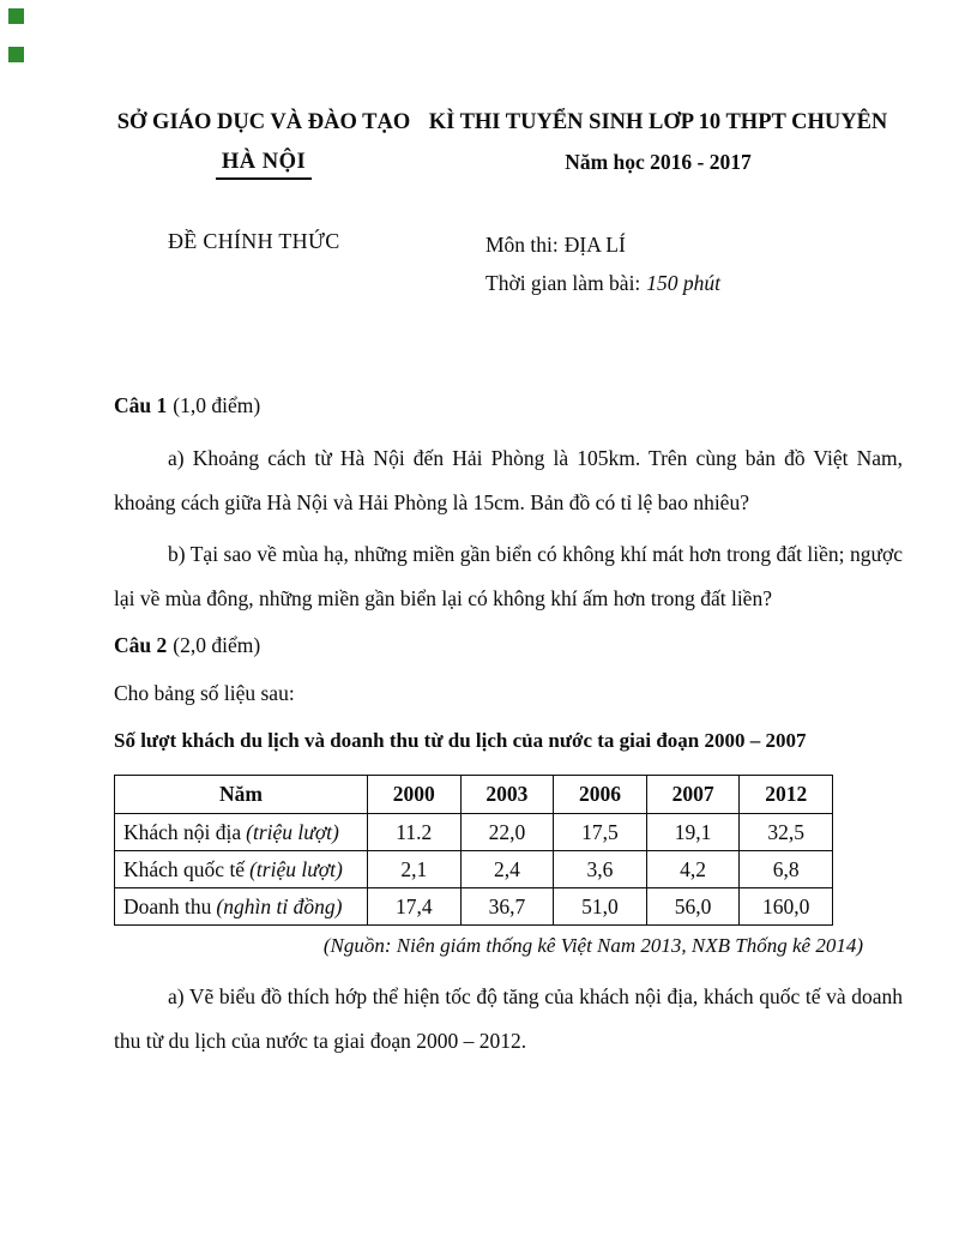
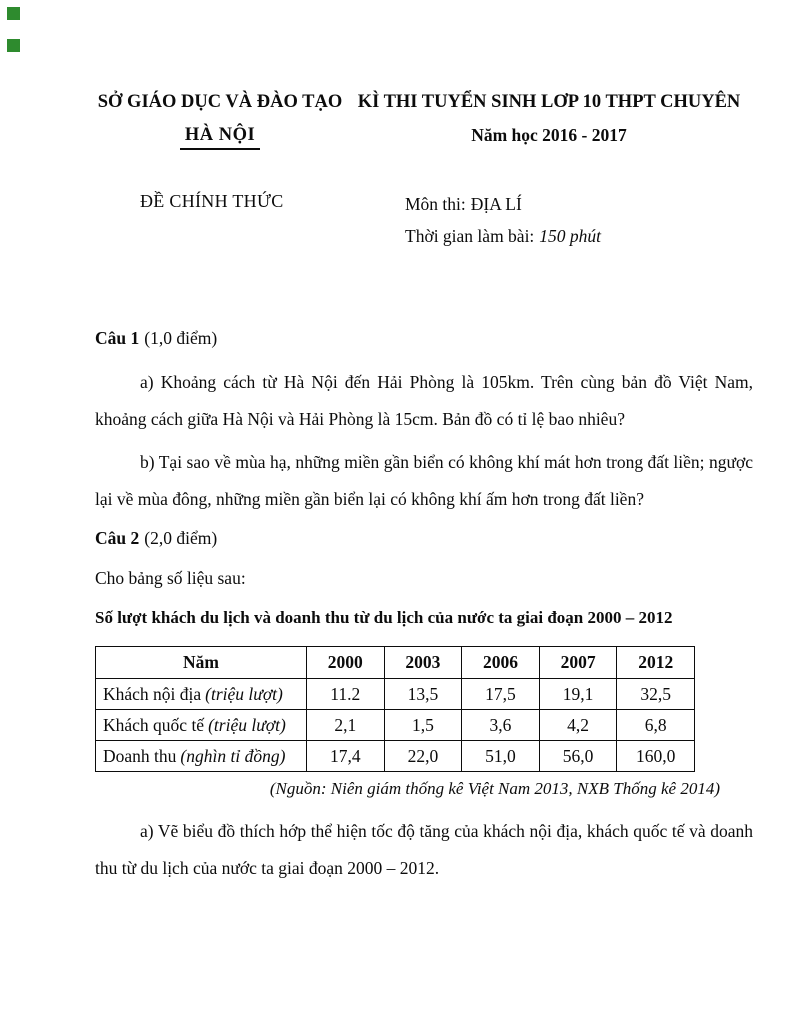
  SỞ GIÁO DỤC VÀ ĐÀO TẠO
  HÀ NỘI
  KÌ THI TUYỂN SINH LƠP 10 THPT CHUYÊN
  Năm học 2016 - 2017
  ĐỀ CHÍNH THỨC
  Môn thi: ĐỊA LÍ
  Thời gian làm bài: 150 phút
  Câu 1 (1,0 điểm)
  a) Khoảng cách từ Hà Nội đến Hải Phòng là 105km. Trên cùng bản đồ Việt Nam, khoảng cách giữa Hà Nội và Hải Phòng là 15cm. Bản đồ có tỉ lệ bao nhiêu?
  b) Tại sao về mùa hạ, những miền gần biển có không khí mát hơn trong đất liền; ngược lại về mùa đông, những miền gần biển lại có không khí ấm hơn trong đất liền?
  Câu 2 (2,0 điểm)
  Cho bảng số liệu sau:
- Số lượt khách du lịch và doanh thu từ du lịch của nước ta giai đoạn 2000 – 2007
+ Số lượt khách du lịch và doanh thu từ du lịch của nước ta giai đoạn 2000 – 2012
  Năm	2000	2003	2006	2007	2012
- Khách nội địa (triệu lượt)	11.2	22,0	17,5	19,1	32,5
+ Khách nội địa (triệu lượt)	11.2	13,5	17,5	19,1	32,5
- Khách quốc tế (triệu lượt)	2,1	2,4	3,6	4,2	6,8
+ Khách quốc tế (triệu lượt)	2,1	1,5	3,6	4,2	6,8
- Doanh thu (nghìn tỉ đồng)	17,4	36,7	51,0	56,0	160,0
+ Doanh thu (nghìn tỉ đồng)	17,4	22,0	51,0	56,0	160,0
  (Nguồn: Niên giám thống kê Việt Nam 2013, NXB Thống kê 2014)
  a) Vẽ biểu đồ thích hớp thể hiện tốc độ tăng của khách nội địa, khách quốc tế và doanh thu từ du lịch của nước ta giai đoạn 2000 – 2012.
